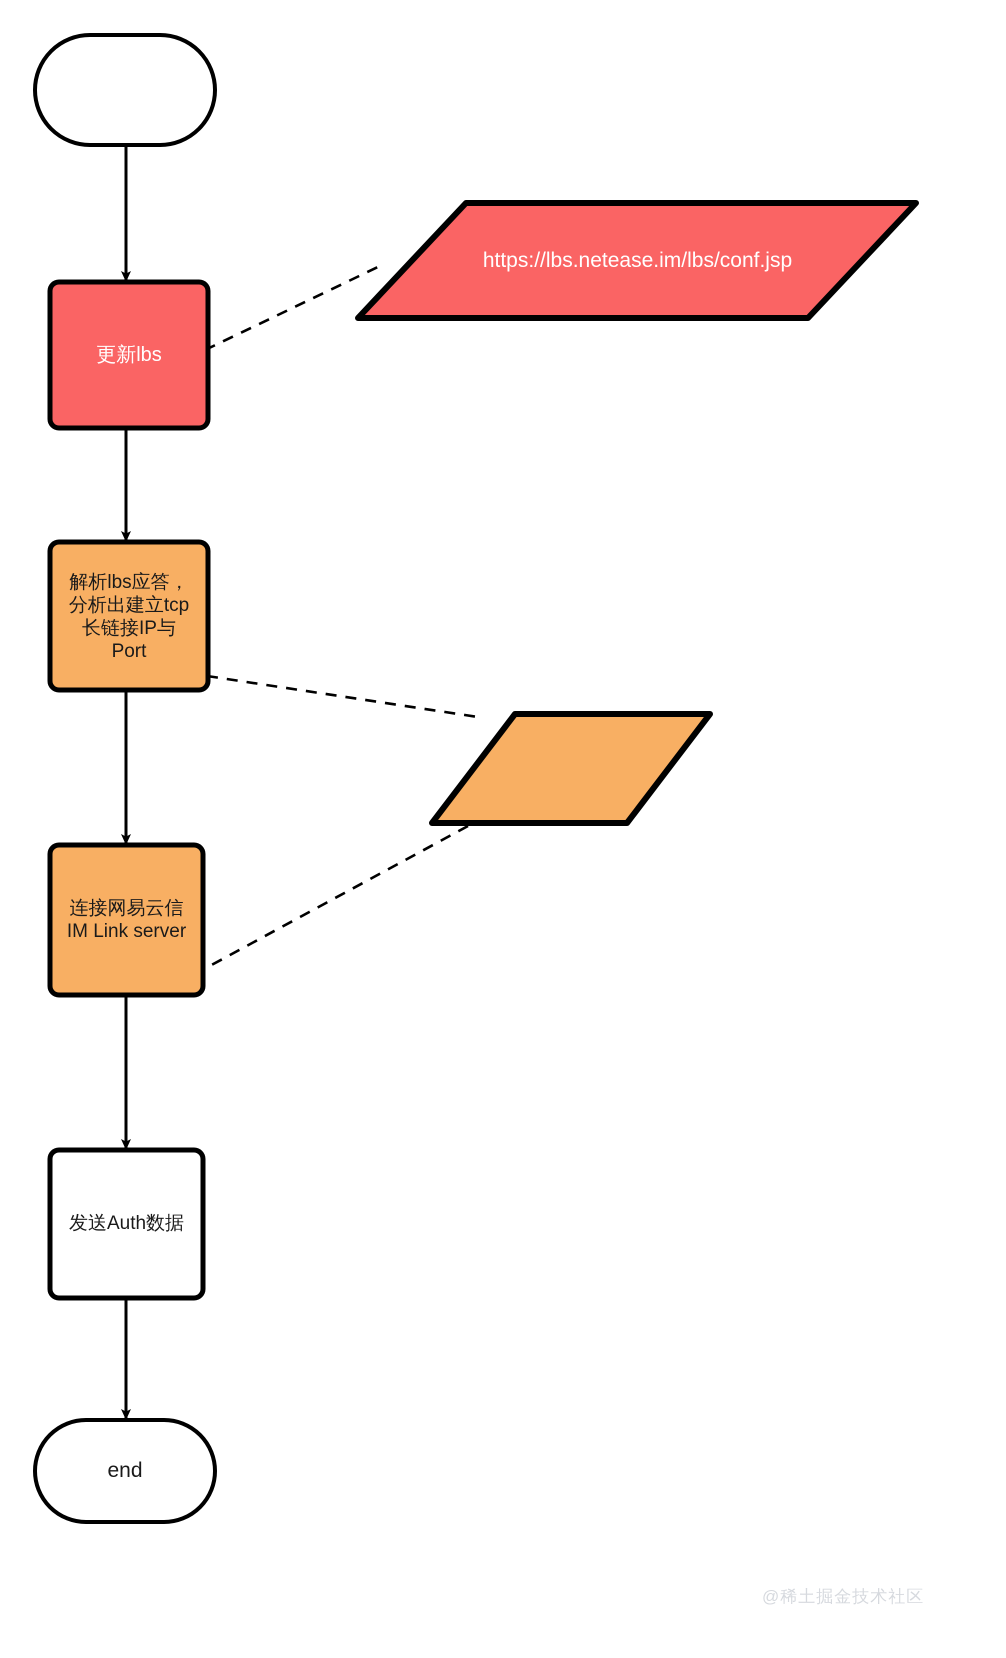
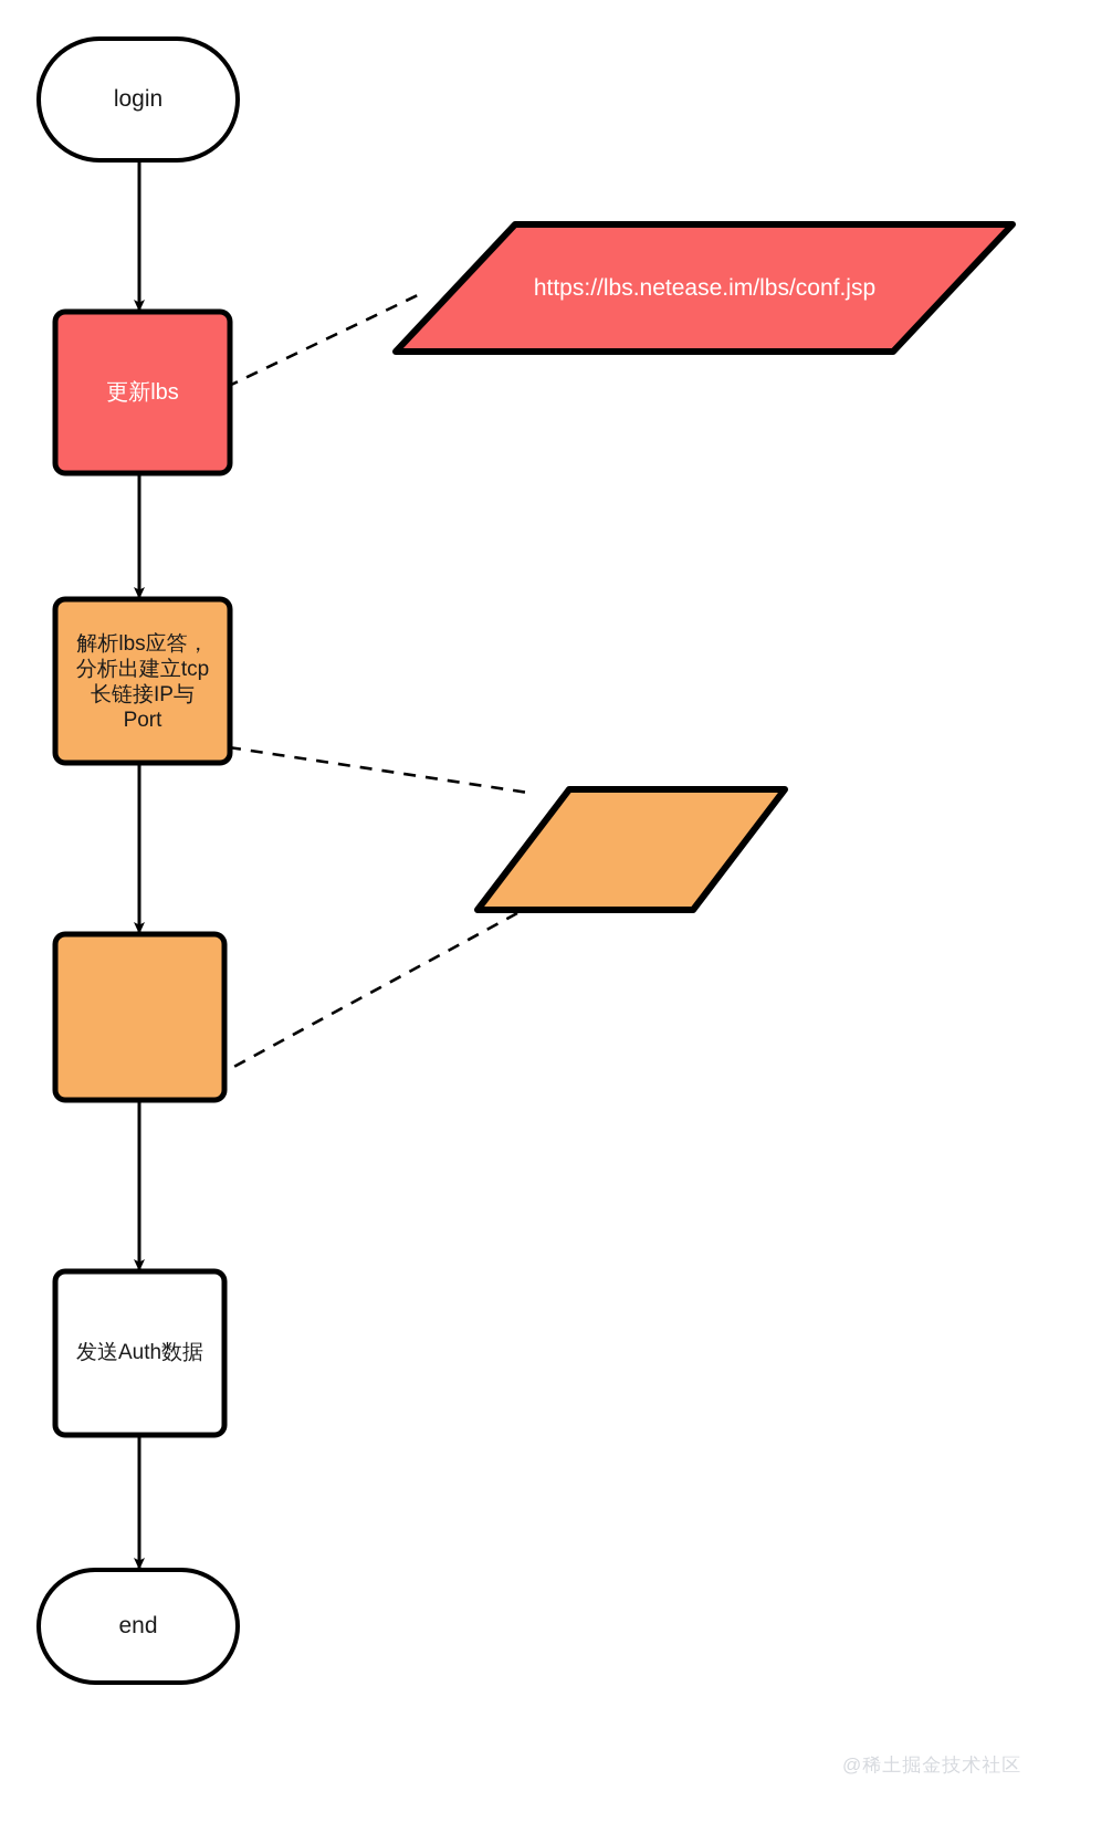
+ login
  更新lbs
  https://lbs.netease.im/lbs/conf.jsp
  解析lbs应答，
  分析出建立tcp
  长链接IP与
  Port
- 连接网易云信
- IM Link server
  发送Auth数据
  end
  @稀土掘金技术社区
